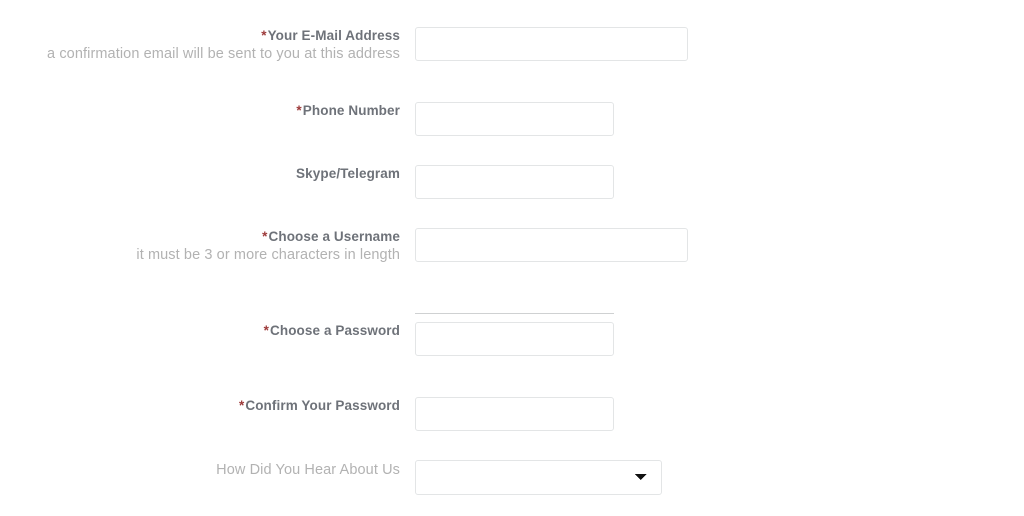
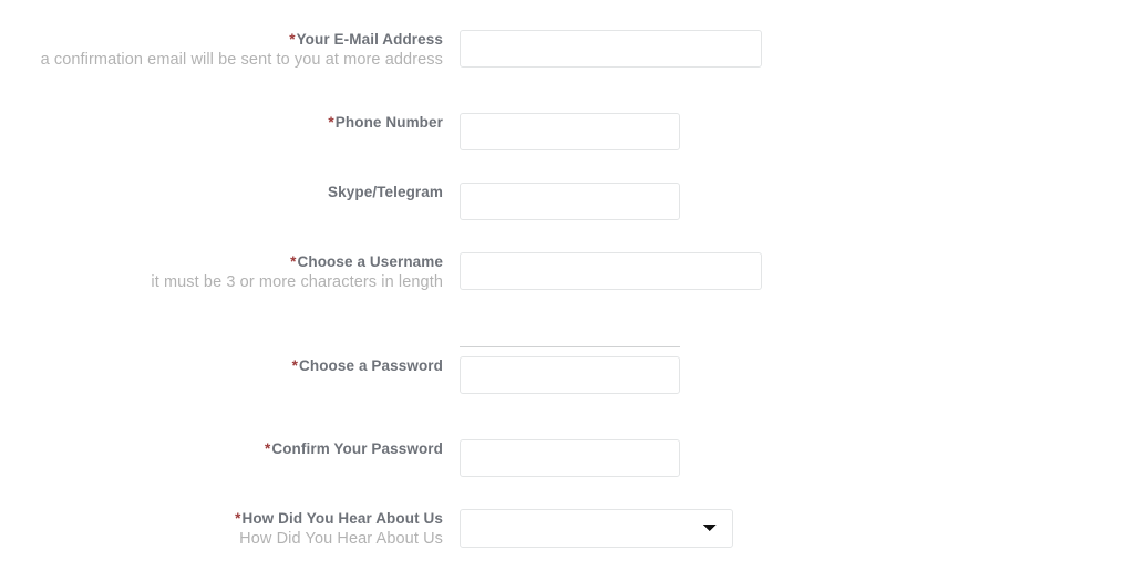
  *Your E-Mail Address
- a confirmation email will be sent to you at this address
+ a confirmation email will be sent to you at more address
  *Phone Number
  Skype/Telegram
  *Choose a Username
  it must be 3 or more characters in length
  *Choose a Password
  *Confirm Your Password
+ *How Did You Hear About Us
  How Did You Hear About Us
